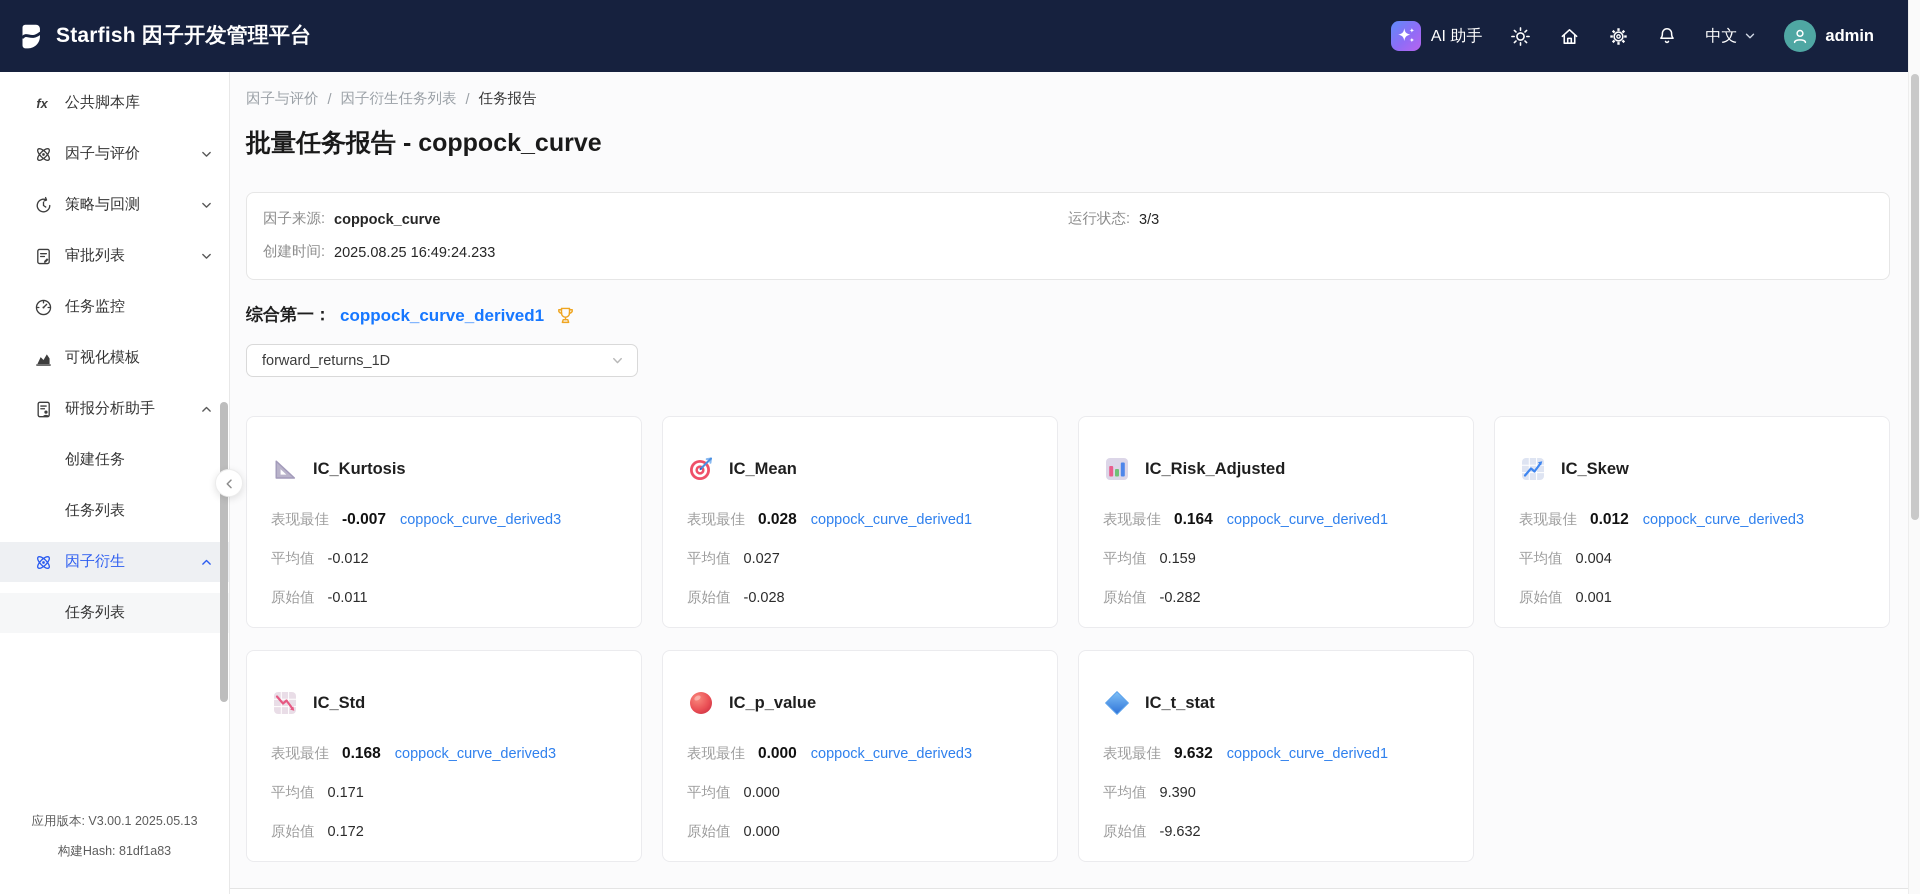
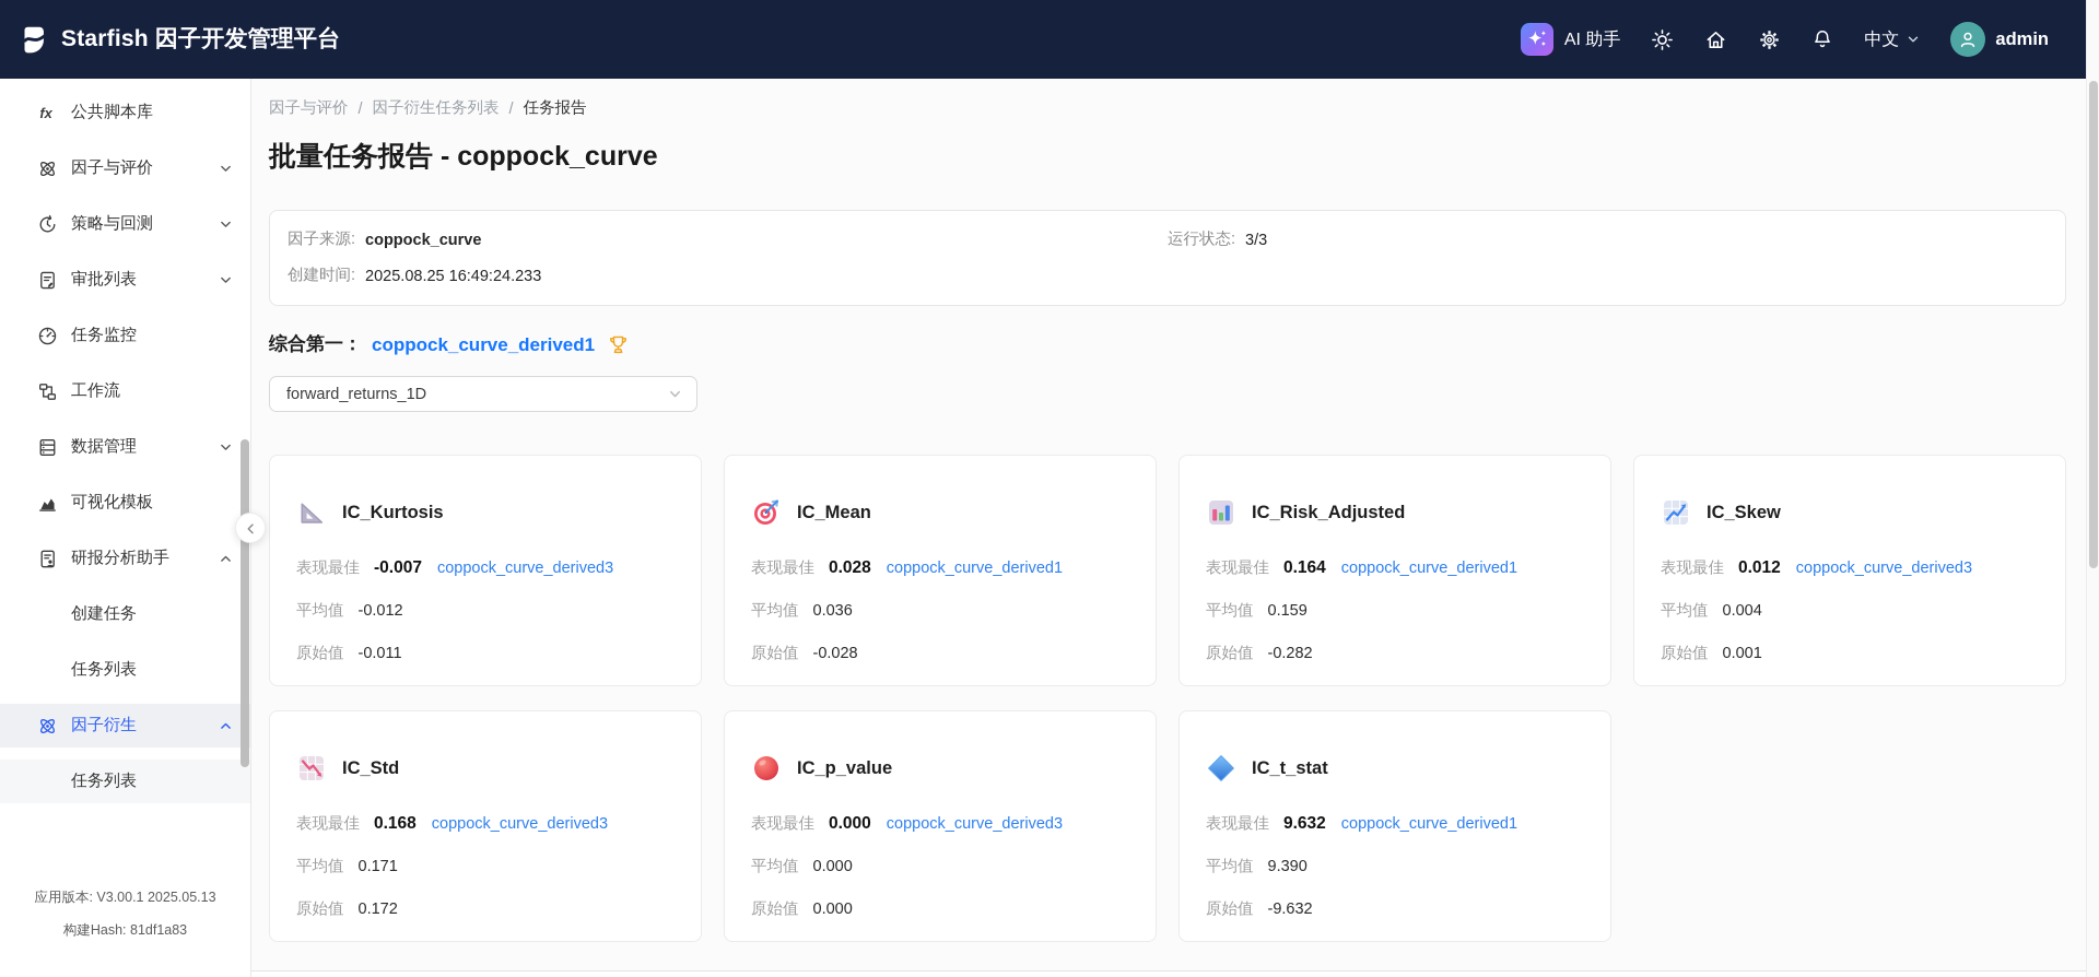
  Starfish 因子开发管理平台
  AI 助手
  中文
  admin
  fx
  公共脚本库
  因子与评价
  策略与回测
  审批列表
  任务监控
+ 工作流
+ 数据管理
  可视化模板
  研报分析助手
  创建任务
  任务列表
  因子衍生
  任务列表
  应用版本: V3.00.1 2025.05.13
  构建Hash: 81df1a83
  因子与评价
  /
  因子衍生任务列表
  /
  任务报告
  批量任务报告 - coppock_curve
  因子来源:
  coppock_curve
  创建时间:
  2025.08.25 16:49:24.233
  运行状态:
  3/3
  综合第一：
  coppock_curve_derived1
  forward_returns_1D
  IC_Kurtosis
  表现最佳
  -0.007
  coppock_curve_derived3
  平均值
  -0.012
  原始值
  -0.011
  IC_Mean
  表现最佳
  0.028
  coppock_curve_derived1
  平均值
- 0.027
+ 0.036
  原始值
  -0.028
  IC_Risk_Adjusted
  表现最佳
  0.164
  coppock_curve_derived1
  平均值
  0.159
  原始值
  -0.282
  IC_Skew
  表现最佳
  0.012
  coppock_curve_derived3
  平均值
  0.004
  原始值
  0.001
  IC_Std
  表现最佳
  0.168
  coppock_curve_derived3
  平均值
  0.171
  原始值
  0.172
  IC_p_value
  表现最佳
  0.000
  coppock_curve_derived3
  平均值
  0.000
  原始值
  0.000
  IC_t_stat
  表现最佳
  9.632
  coppock_curve_derived1
  平均值
  9.390
  原始值
  -9.632
